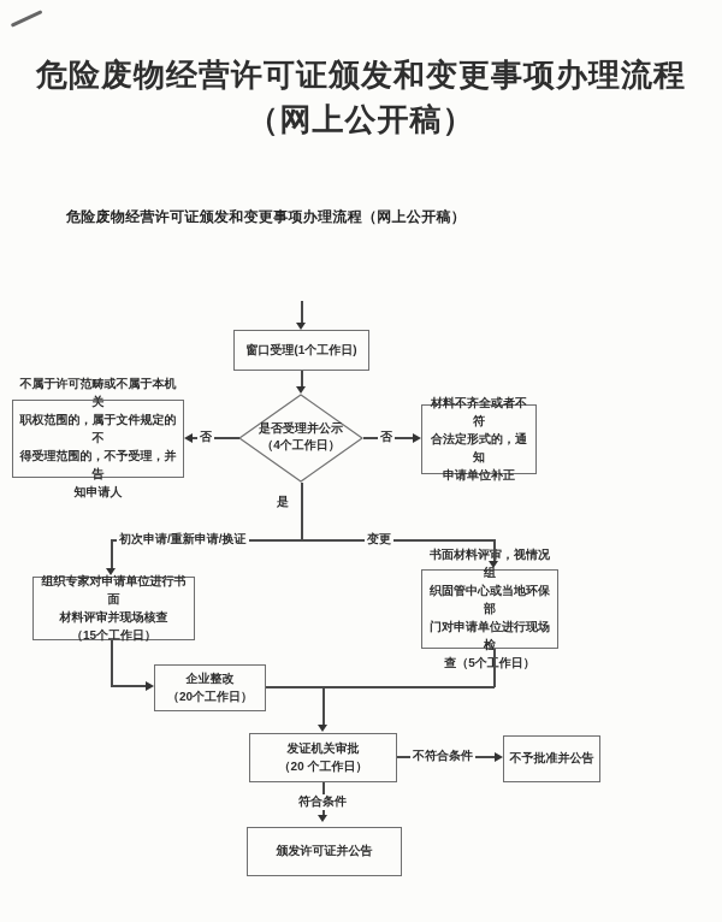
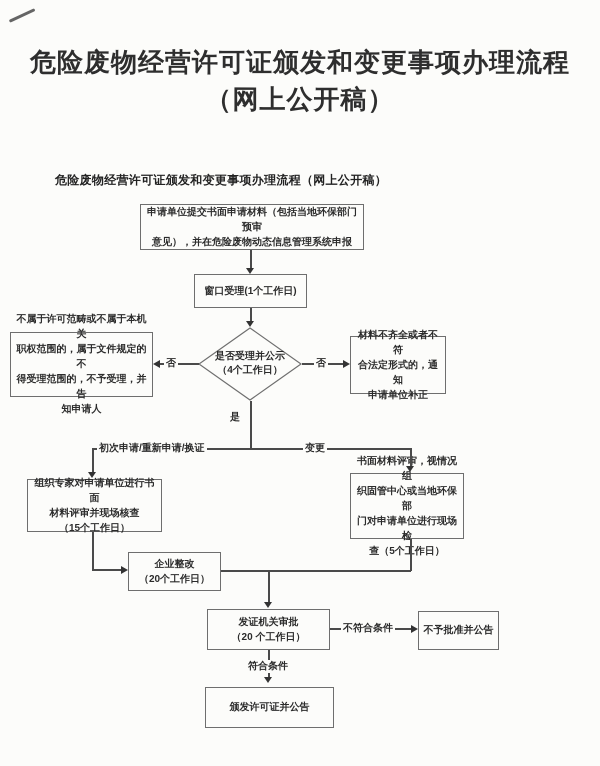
  危险废物经营许可证颁发和变更事项办理流程
  （网上公开稿）
  危险废物经营许可证颁发和变更事项办理流程（网上公开稿）
+ 申请单位提交书面申请材料（包括当地环保部门预审
+ 意见），并在危险废物动态信息管理系统申报
  窗口受理(1个工作日)
  是否受理并公示
  （4个工作日）
  不属于许可范畴或不属于本机关
  职权范围的，属于文件规定的不
  得受理范围的，不予受理，并告
  知申请人
  材料不齐全或者不符
  合法定形式的，通知
  申请单位补正
  组织专家对申请单位进行书面
  材料评审并现场核查
  （15个工作日）
  书面材料评审，视情况组
  织固管中心或当地环保部
  门对申请单位进行现场检
  查（5个作日）
  企业整改
  （20个工作日）
  发证机关审批
  （20 个工作日）
  不予批准并公告
  颁发许可证并公告
  否
  否
  是
  初次申请/重新申请/换证
  变更
  不符合条件
  符合条件
